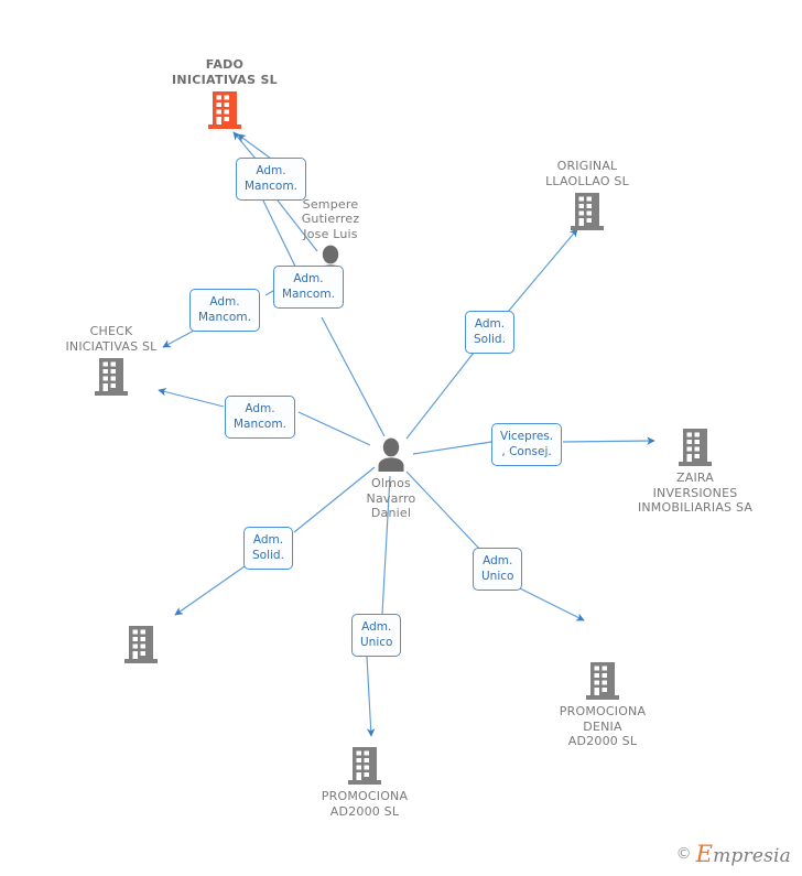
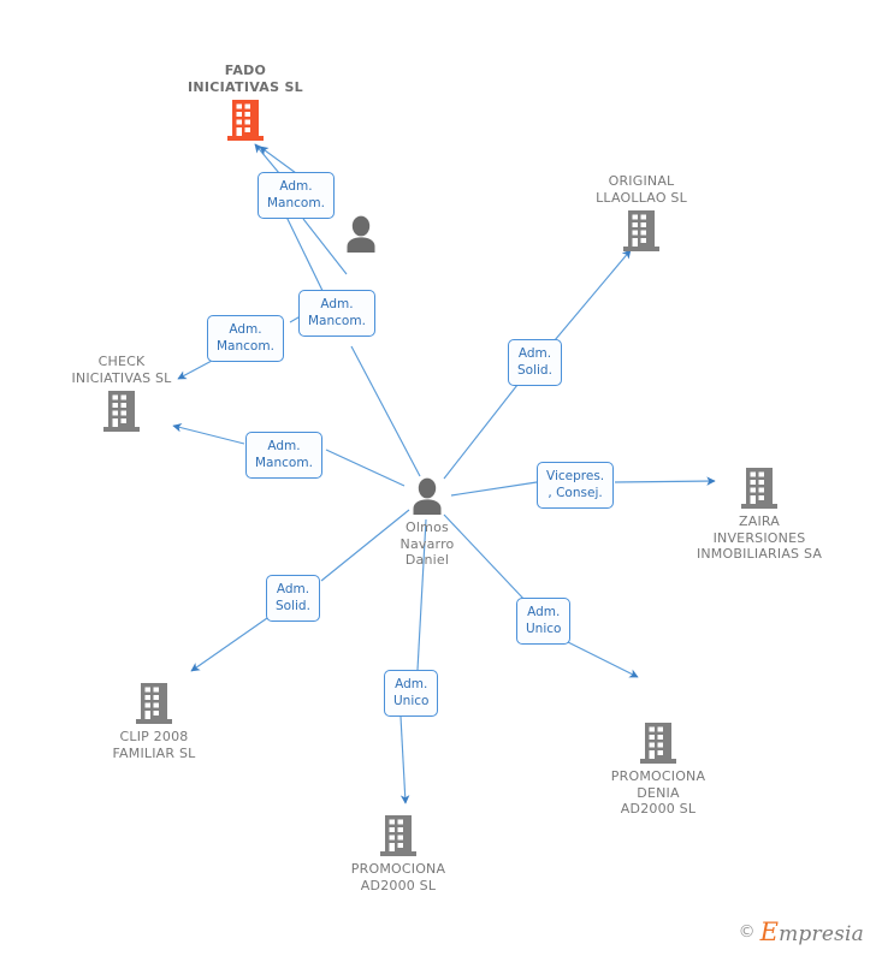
  FADO
  INICIATIVAS SL
- Sempere
- Gutierrez
- Jose Luis
  ORIGINAL
  LLAOLLAO SL
  CHECK
  INICIATIVAS SL
  Olmos
  Navarro
  Daniel
  ZAIRA
  INVERSIONES
  INMOBILIARIAS SA
+ CLIP 2008
+ FAMILIAR SL
  PROMOCIONA
  DENIA
  AD2000 SL
  PROMOCIONA
  AD2000 SL
  Adm.
  Mancom.
  Adm.
  Mancom.
  Adm.
  Mancom.
  Adm.
  Mancom.
  Adm.
  Solid.
  Vicepres.
  , Consej.
  Adm.
  Solid.
  Adm.
  Unico
  Adm.
  Unico
  ©
  Empresia
